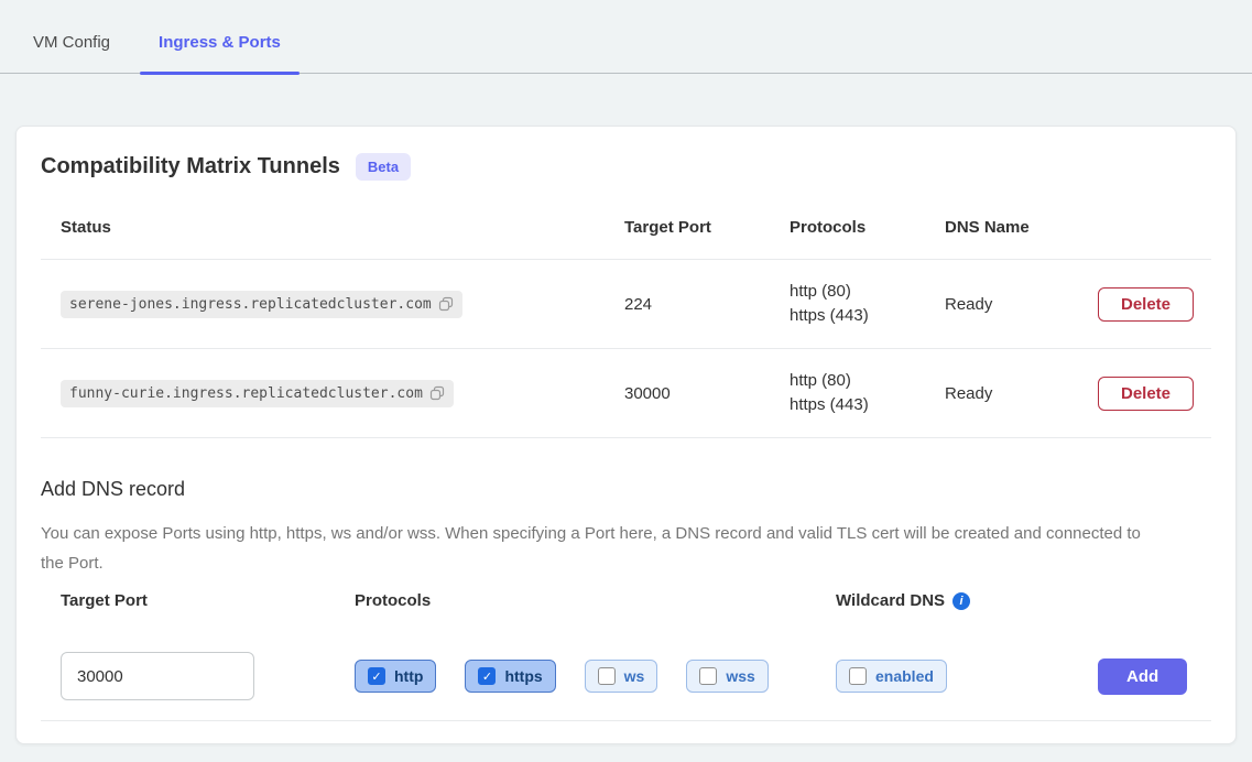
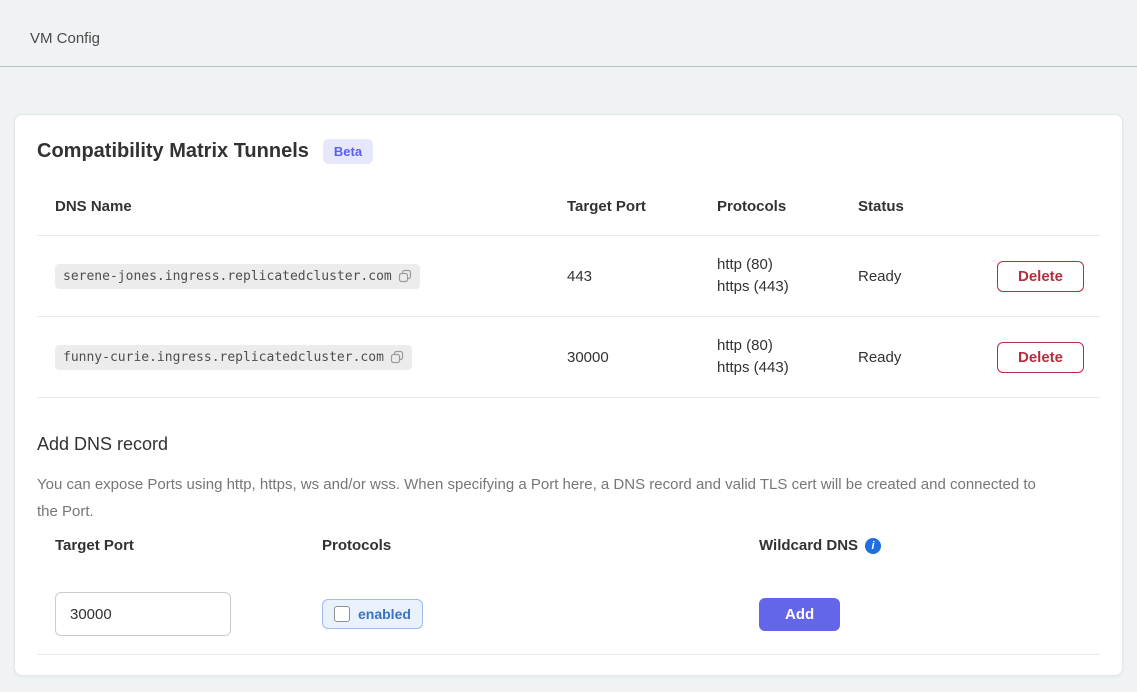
  VM Config
- Ingress & Ports
  Compatibility Matrix Tunnels
  Beta
- Status
+ DNS Name
  Target Port
  Protocols
- DNS Name
+ Status
  serene-jones.ingress.replicatedcluster.com
- 224
+ 443
  http (80)
  https (443)
  Ready
  Delete
  funny-curie.ingress.replicatedcluster.com
  30000
  http (80)
  https (443)
  Ready
  Delete
  Add DNS record
  You can expose Ports using http, https, ws and/or wss. When specifying a Port here, a DNS record and valid TLS cert will be created and connected to the Port.
  Target Port
  Protocols
  Wildcard DNS
  i
  30000
- http
- https
- ws
- wss
  enabled
  Add
